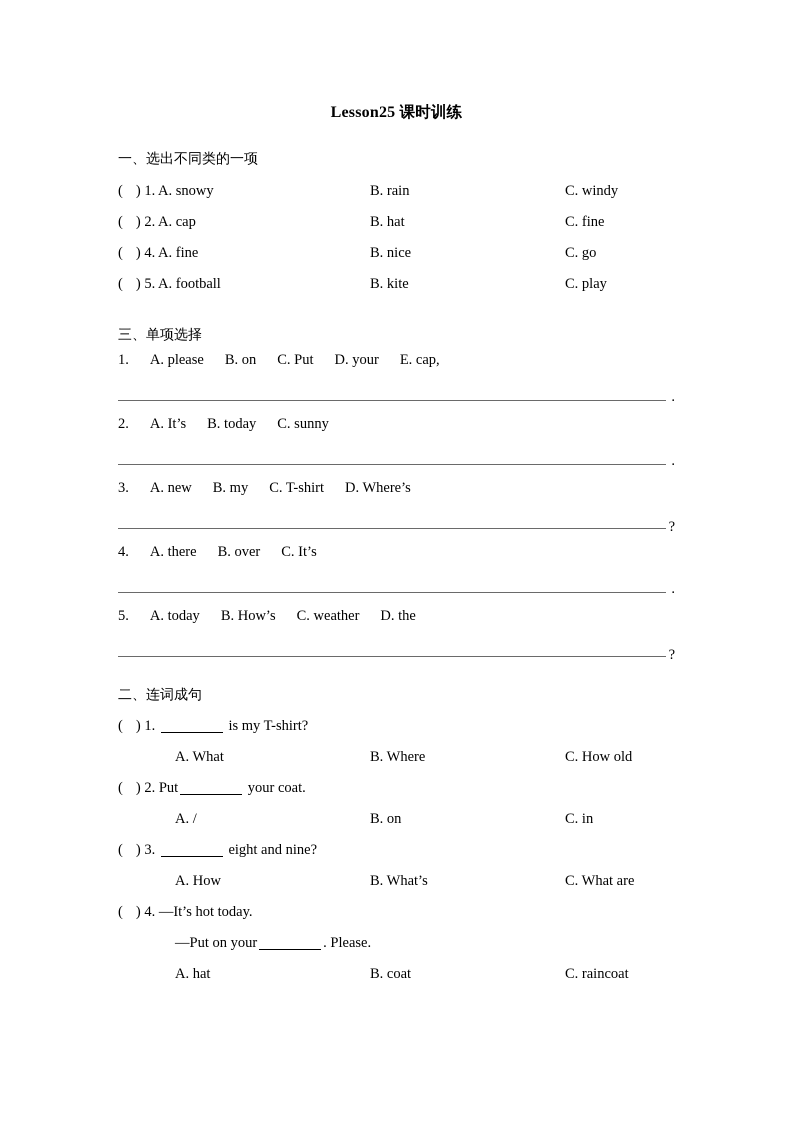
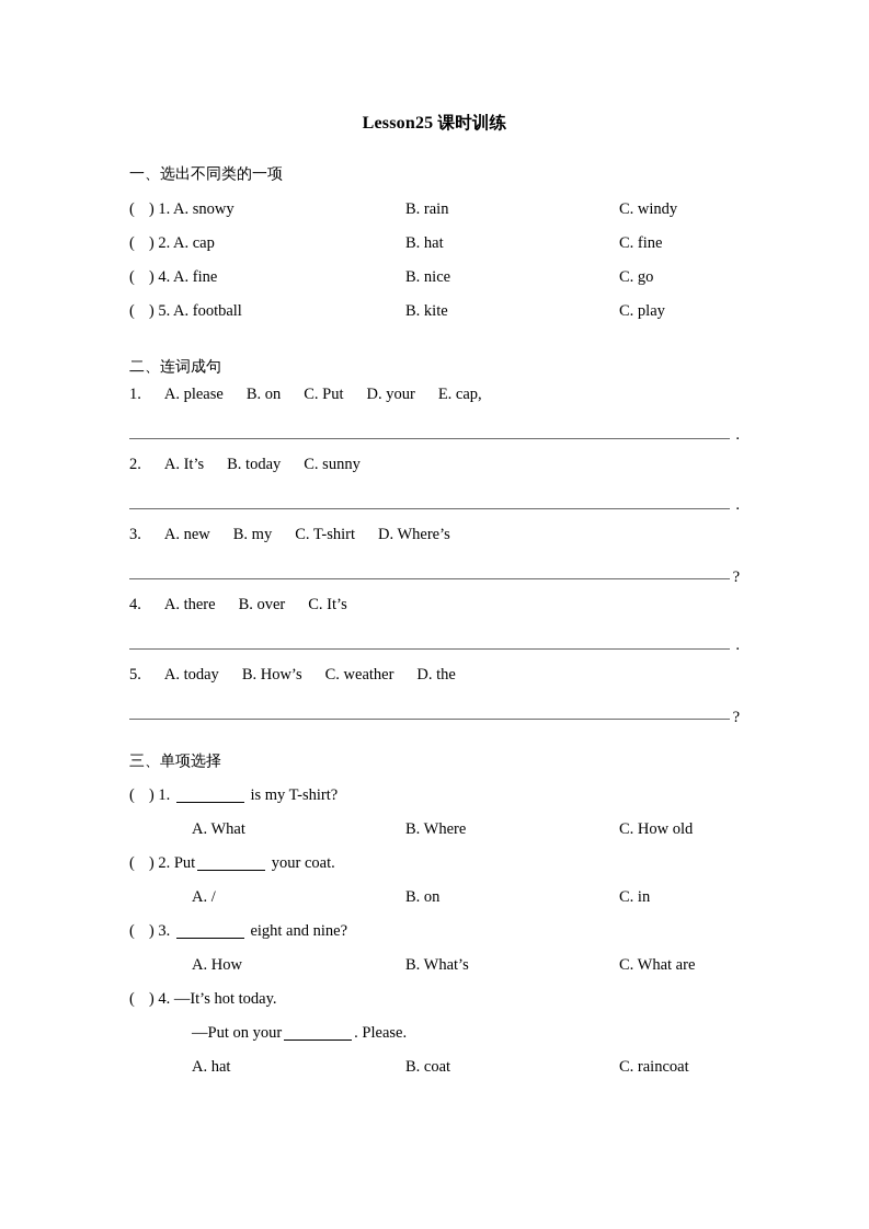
  Lesson25 课时训练
  一、选出不同类的一项
  1. A. snowy
  B. rain
  C. windy
  2. A. cap
  B. hat
  C. fine
  4. A. fine
  B. nice
  C. go
  5. A. football
  B. kite
  C. play
- 三、单项选择
+ 二、连词成句
  1. A. please B. on C. Put D. your E. cap,
  .
  2. A. It’s B. today C. sunny
  .
  3. A. new B. my C. T-shirt D. Where’s
  ?
  4. A. there B. over C. It’s
  .
  5. A. today B. How’s C. weather D. the
  ?
- 二、连词成句
+ 三、单项选择
  1. is my T-shirt?
  A. What
  B. Where
  C. How old
  2. Put your coat.
  A. /
  B. on
  C. in
  3. eight and nine?
  A. How
  B. What’s
  C. What are
  4. —It’s hot today.
  —Put on your . Please.
  A. hat
  B. coat
  C. raincoat
